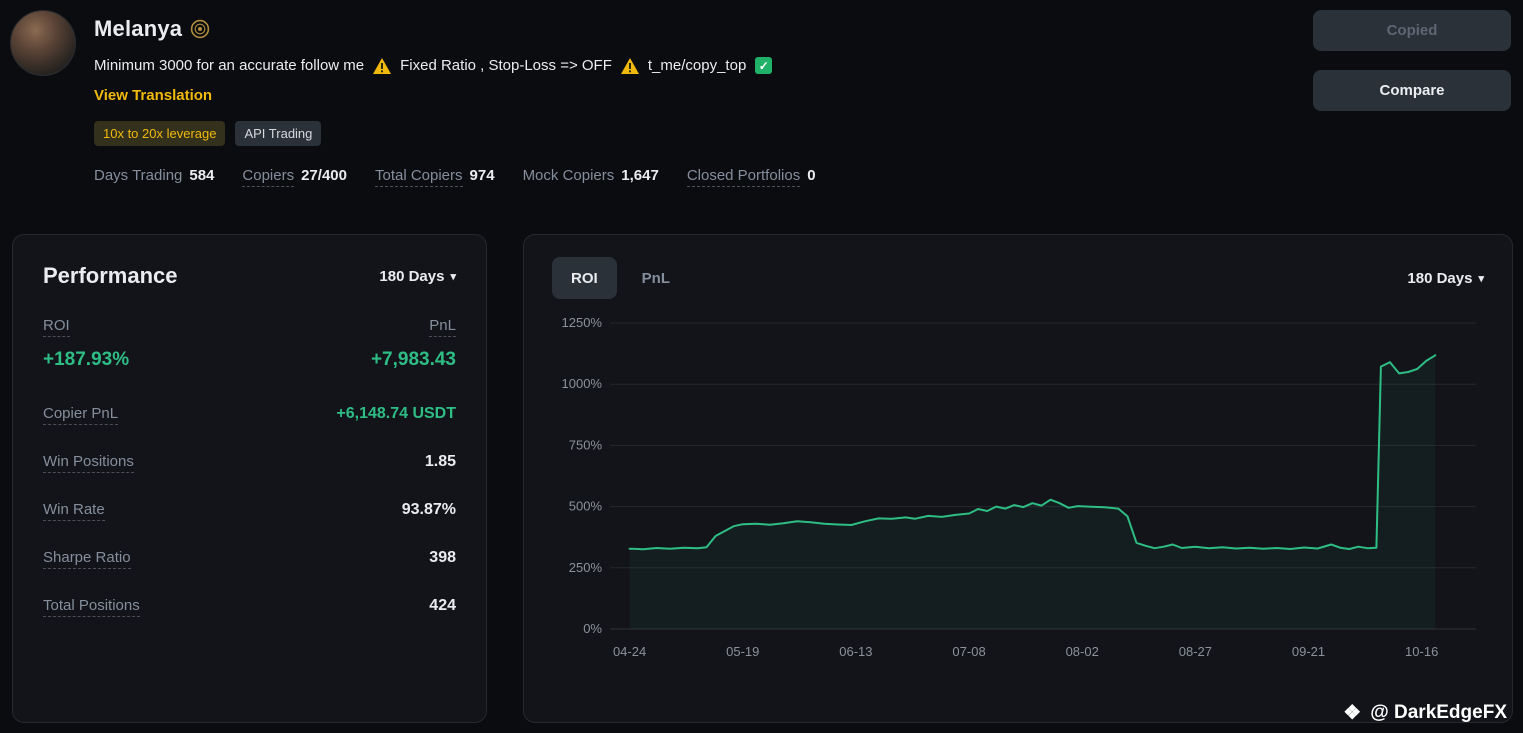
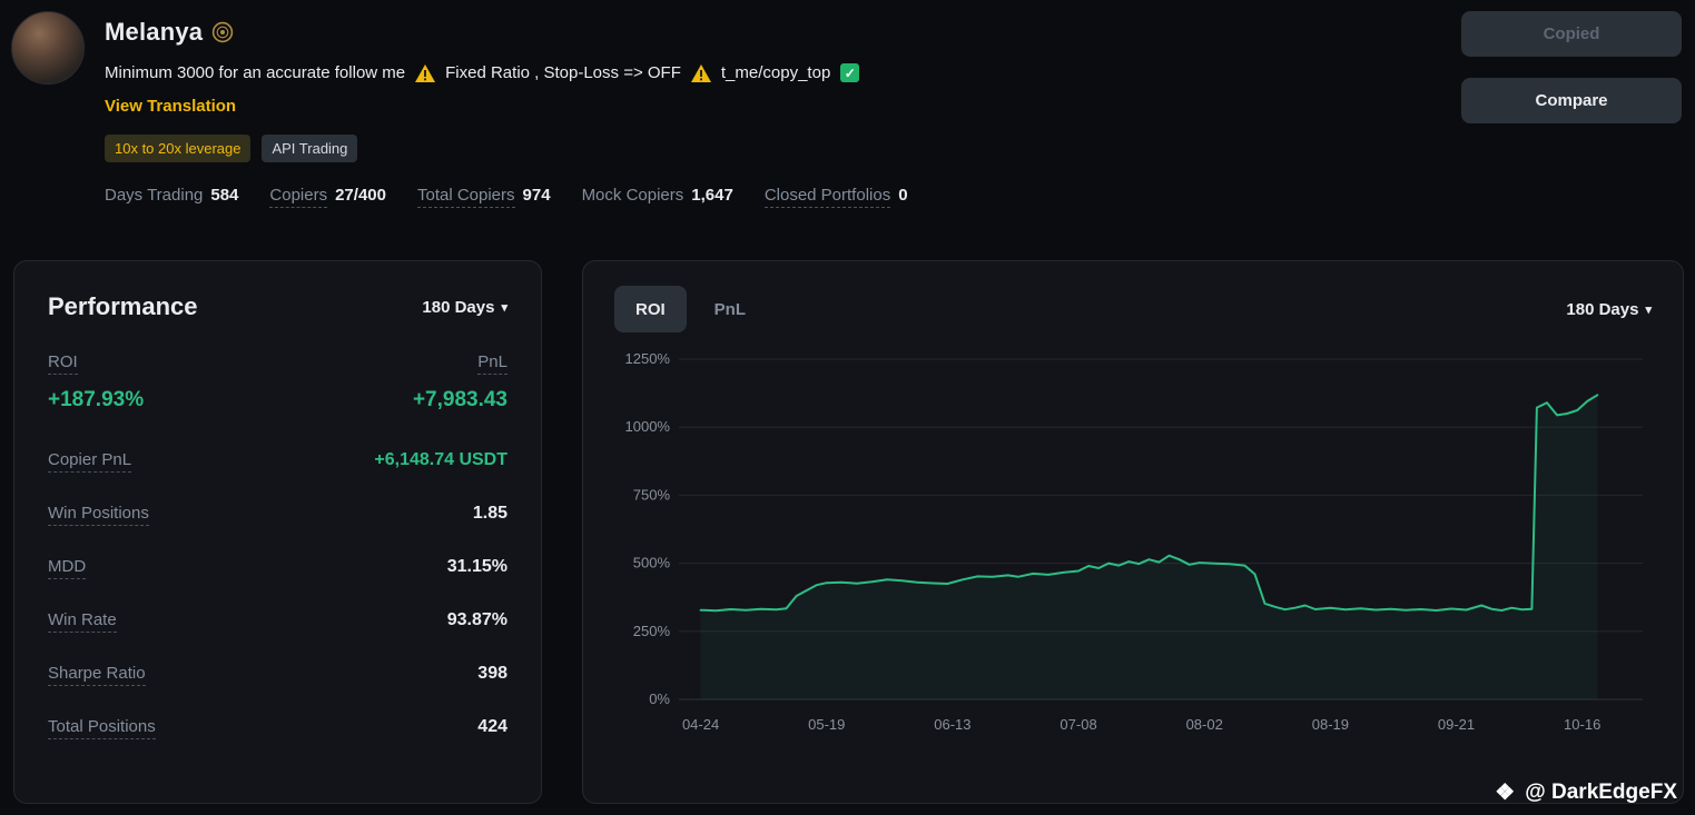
  Melanya
  Minimum 3000 for an accurate follow me
  Fixed Ratio , Stop-Loss => OFF
  t_me/copy_top
  ✓
  View Translation
  10x to 20x leverage
  API Trading
  Days Trading
  584
  Copiers
  27/400
  Total Copiers
  974
  Mock Copiers
  1,647
  Closed Portfolios
  0
  Copied
  Compare
  Performance
  180 Days
  ▾
  ROI
  PnL
  +187.93%
  +7,983.43
  Copier PnL
  +6,148.74 USDT
  Win Positions
  1.85
+ MDD
+ 31.15%
  Win Rate
  93.87%
  Sharpe Ratio
  398
  Total Positions
  424
  ROI
  PnL
  180 Days
  ▾
  0%
  250%
  500%
  750%
  1000%
  1250%
  04-24
  05-19
  06-13
  07-08
  08-02
- 08-27
+ 08-19
  09-21
  10-16
  ❖
  @ DarkEdgeFX
